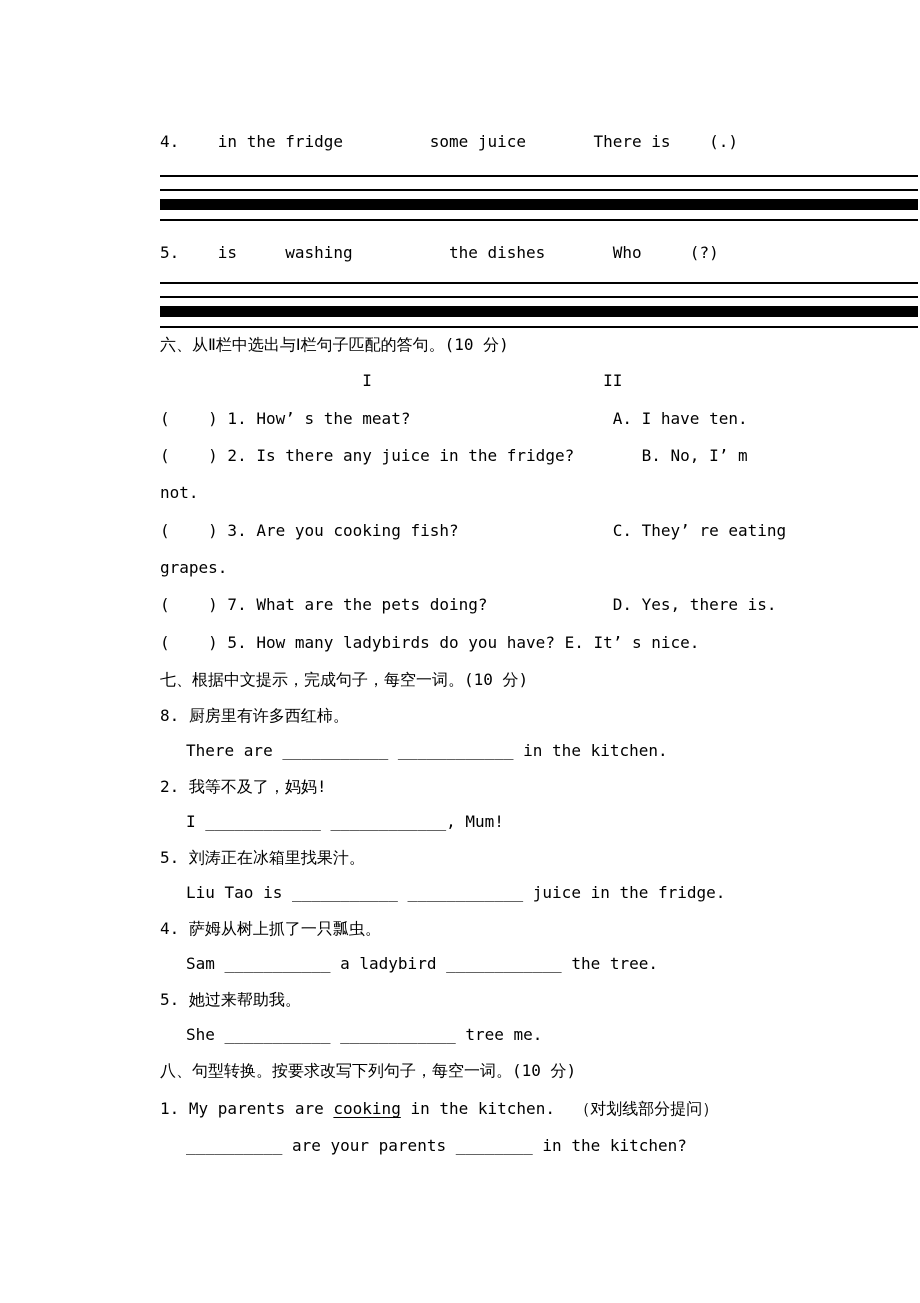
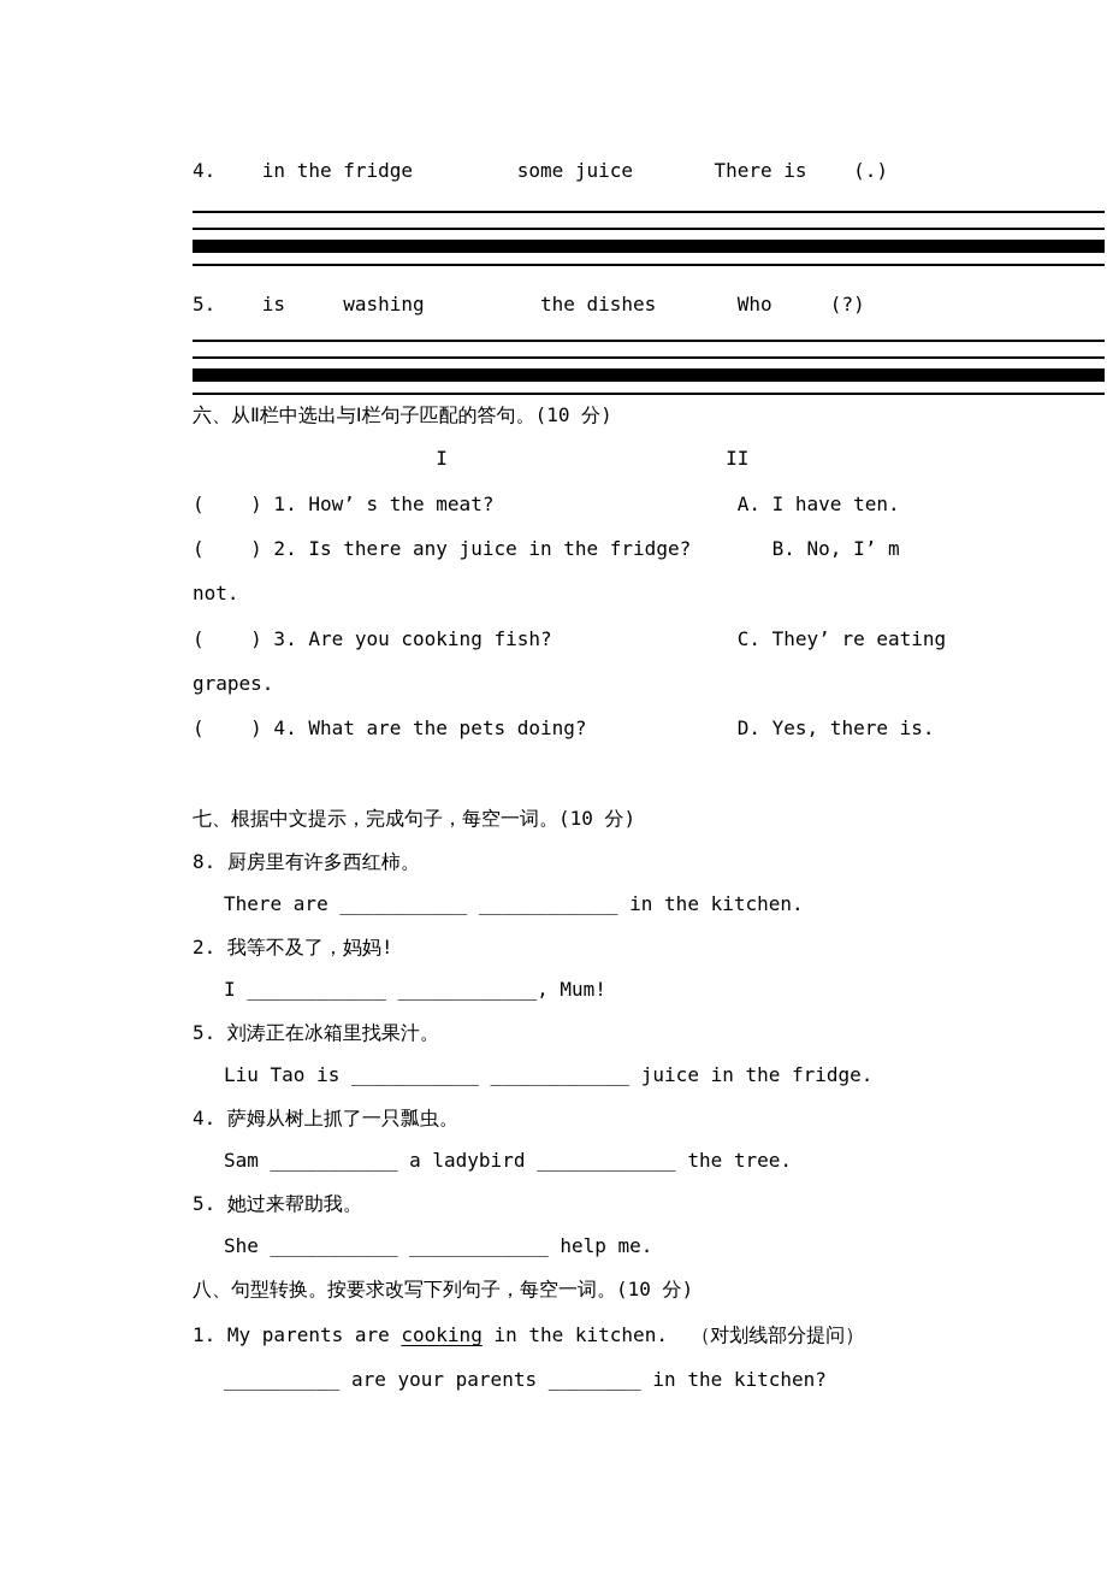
  4. in the fridge some juice There is (.)
  5. is washing the dishes Who (?)
  六、从Ⅱ栏中选出与Ⅰ栏句子匹配的答句。(10 分)
  I II
  ( ) 1. How’ s the meat? A. I have ten.
  ( ) 2. Is there any juice in the fridge? B. No, I’ m
  not.
  ( ) 3. Are you cooking fish? C. They’ re eating
  grapes.
- ( ) 7. What are the pets doing? D. Yes, there is.
+ ( ) 4. What are the pets doing? D. Yes, there is.
- ( ) 5. How many ladybirds do you have? E. It’ s nice.
  七、根据中文提示，完成句子，每空一词。(10 分)
  8. 厨房里有许多西红柿。
  There are ___________ ____________ in the kitchen.
  2. 我等不及了，妈妈!
  I ____________ ____________, Mum!
  5. 刘涛正在冰箱里找果汁。
  Liu Tao is ___________ ____________ juice in the fridge.
  4. 萨姆从树上抓了一只瓢虫。
  Sam ___________ a ladybird ____________ the tree.
  5. 她过来帮助我。
- She ___________ ____________ tree me.
+ She ___________ ____________ help me.
  八、句型转换。按要求改写下列句子，每空一词。(10 分)
  1. My parents are cooking in the kitchen. （对划线部分提问）
  __________ are your parents ________ in the kitchen?
